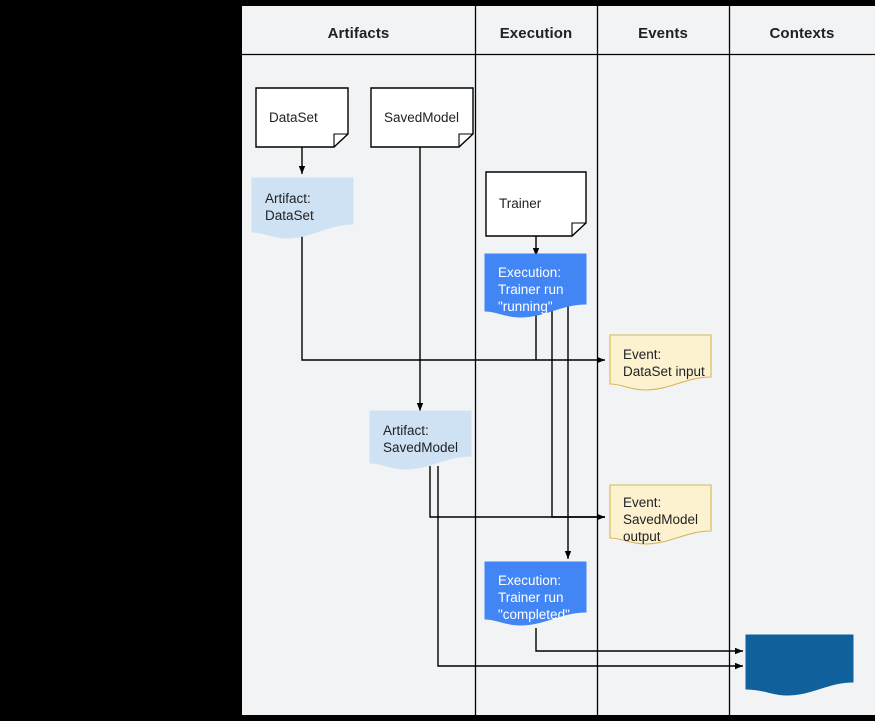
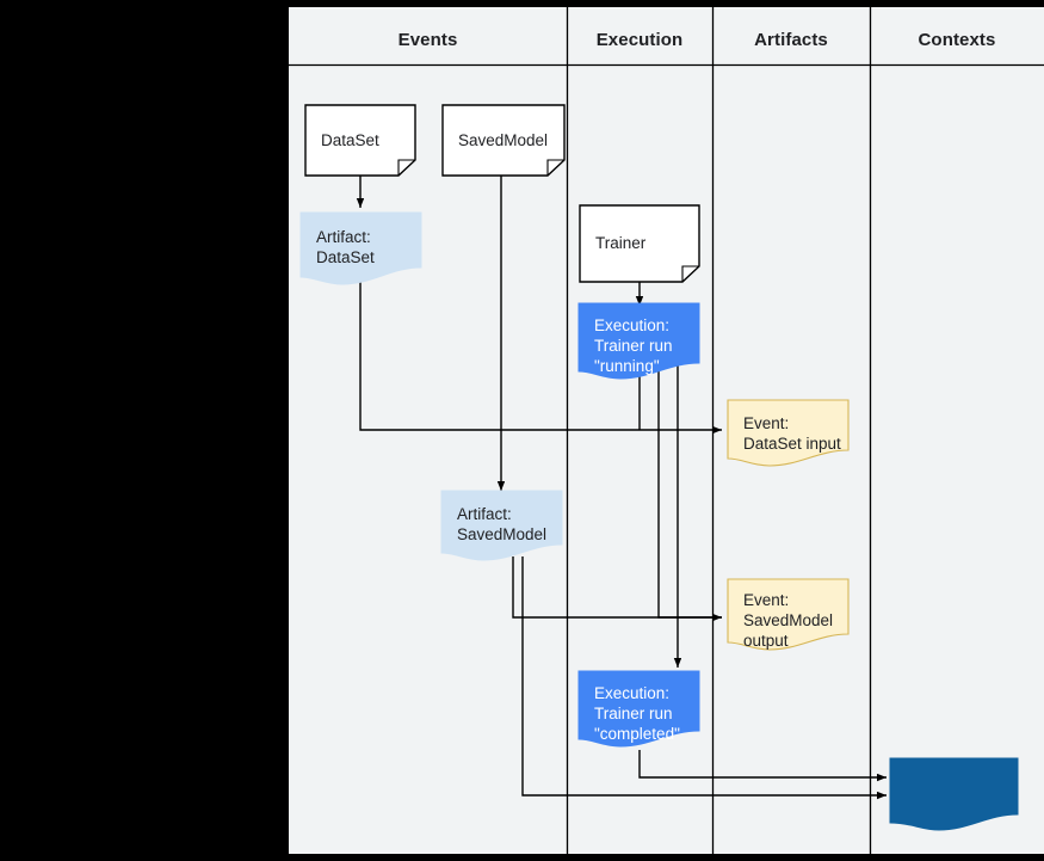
- Artifacts
+ Events
  Execution
- Events
+ Artifacts
  Contexts
  DataSet
  SavedModel
  Trainer
  Artifact:
  DataSet
  Artifact:
  SavedModel
  Execution:
  Trainer run
  "running"
  Execution:
  Trainer run
  "completed"
  Event:
  DataSet input
  Event:
  SavedModel
  output
